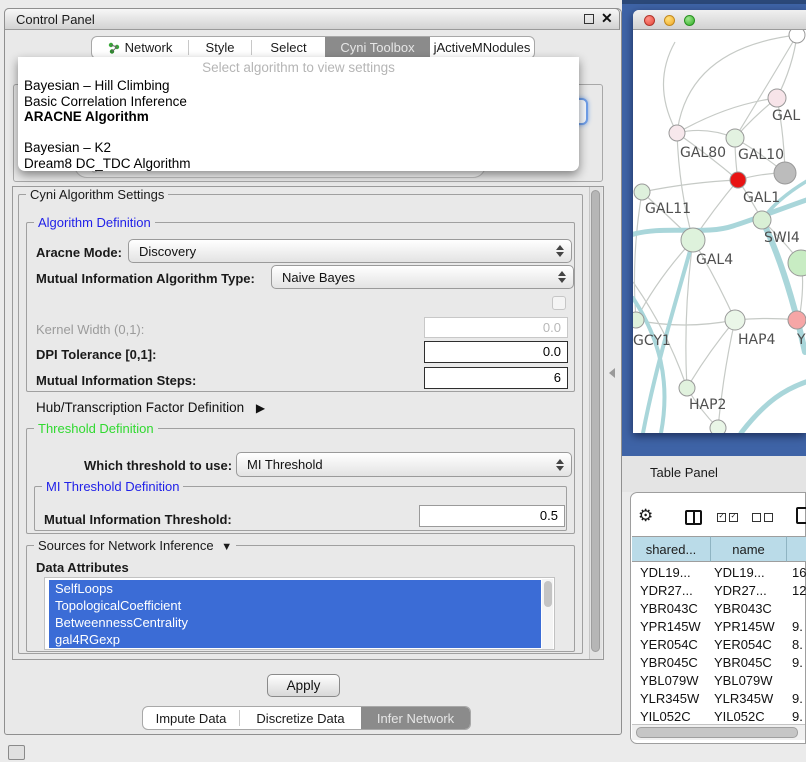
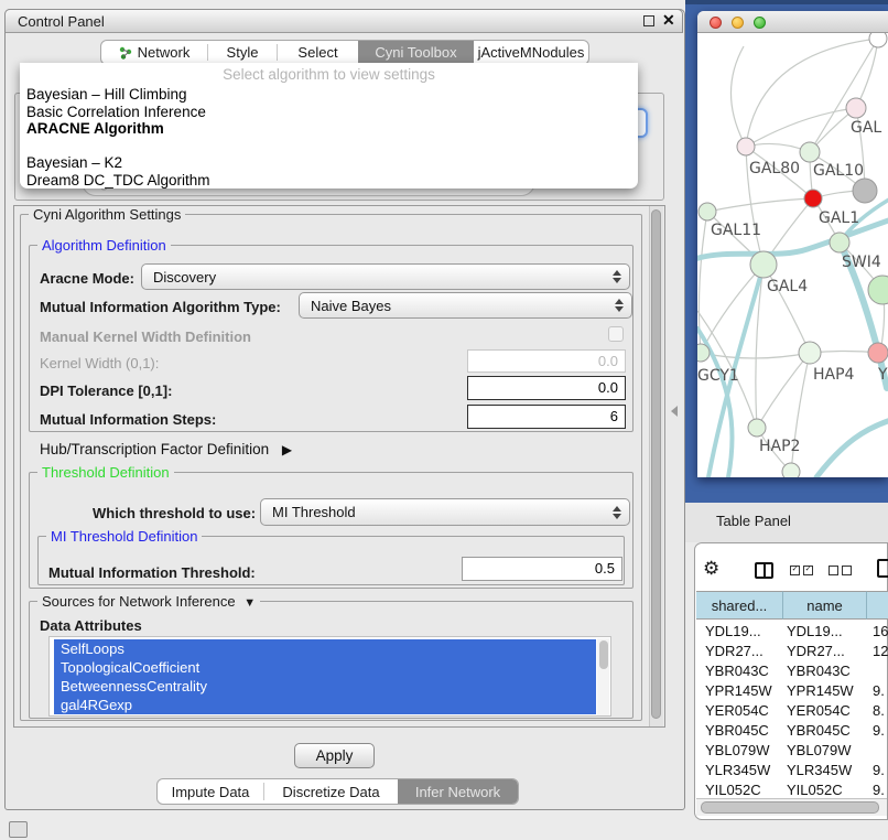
  Control Panel
  ✕
  Network
  Style
  Select
  Cyni Toolbox
  jActiveMNodules
  Select algorithm to view settings
  Bayesian – Hill Climbing
  Basic Correlation Inference
  ARACNE Algorithm
  Bayesian – K2
  Dream8 DC_TDC Algorithm
  Cyni Algorithm Settings
  Algorithm Definition
  Aracne Mode:
  Discovery
  Mutual Information Algorithm Type:
  Naive Bayes
+ Manual Kernel Width Definition
  Kernel Width (0,1):
  0.0
  DPI Tolerance [0,1]:
  0.0
  Mutual Information Steps:
  6
  Hub/Transcription Factor Definition ▶
  Threshold Definition
  Which threshold to use:
  MI Threshold
  MI Threshold Definition
  Mutual Information Threshold:
  0.5
  Sources for Network Inference ▼
  Data Attributes
  SelfLoops
  TopologicalCoefficient
  BetweennessCentrality
  gal4RGexp
  Apply
  Impute Data
  Discretize Data
  Infer Network
  GAL
  GAL80
  GAL10
  GAL1
  GAL11
  SWI4
  GAL4
  GCY1
  HAP4
  Y
  HAP2
  Table Panel
  ⚙
  shared...
  name
  YDL19...
  YDL19...
  16
  YDR27...
  YDR27...
  12
  YBR043C
  YBR043C
  YPR145W
  YPR145W
  9.
  YER054C
  YER054C
  8.
  YBR045C
  YBR045C
  9.
  YBL079W
  YBL079W
  YLR345W
  YLR345W
  9.
  YIL052C
  YIL052C
  9.
